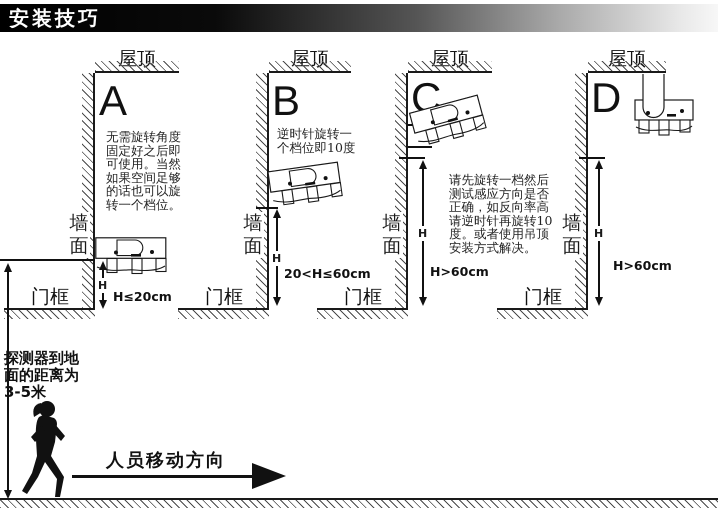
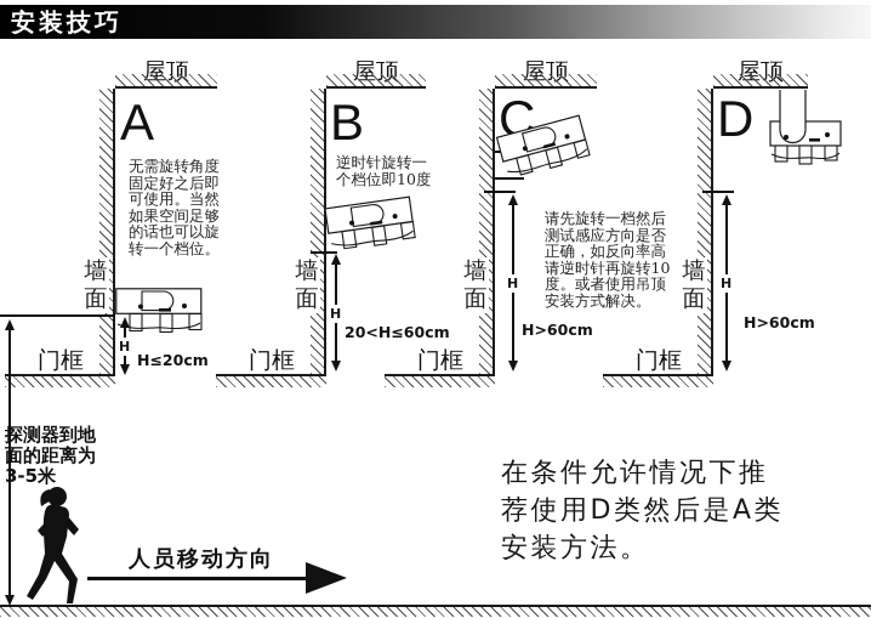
  安装技巧
  屋顶
  A
  无需旋转角度
  固定好之后即
  可使用。当然
  如果空间足够
  的话也可以旋
  转一个档位。
  墙
  面
  H
  H≤20cm
  门框
  屋顶
  B
  逆时针旋转一
  个档位即10度
  墙
  面
  H
  20<H≤60cm
  门框
  屋顶
  C
  请先旋转一档然后
  测试感应方向是否
  正确，如反向率高
  请逆时针再旋转10
  度。或者使用吊顶
  安装方式解决。
  墙
  面
  H
  H>60cm
  门框
  屋顶
  D
  墙
  面
  H
  H>60cm
  门框
  探测器到地
  面的距离为
  3-5米
  人员移动方向
+ 在条件允许情况下推
+ 荐使用D类然后是A类
+ 安装方法。
